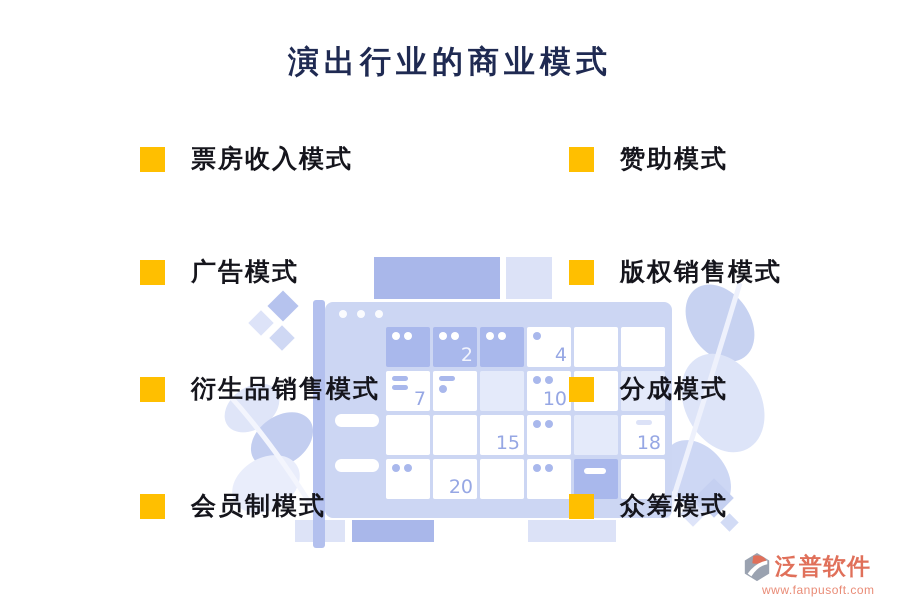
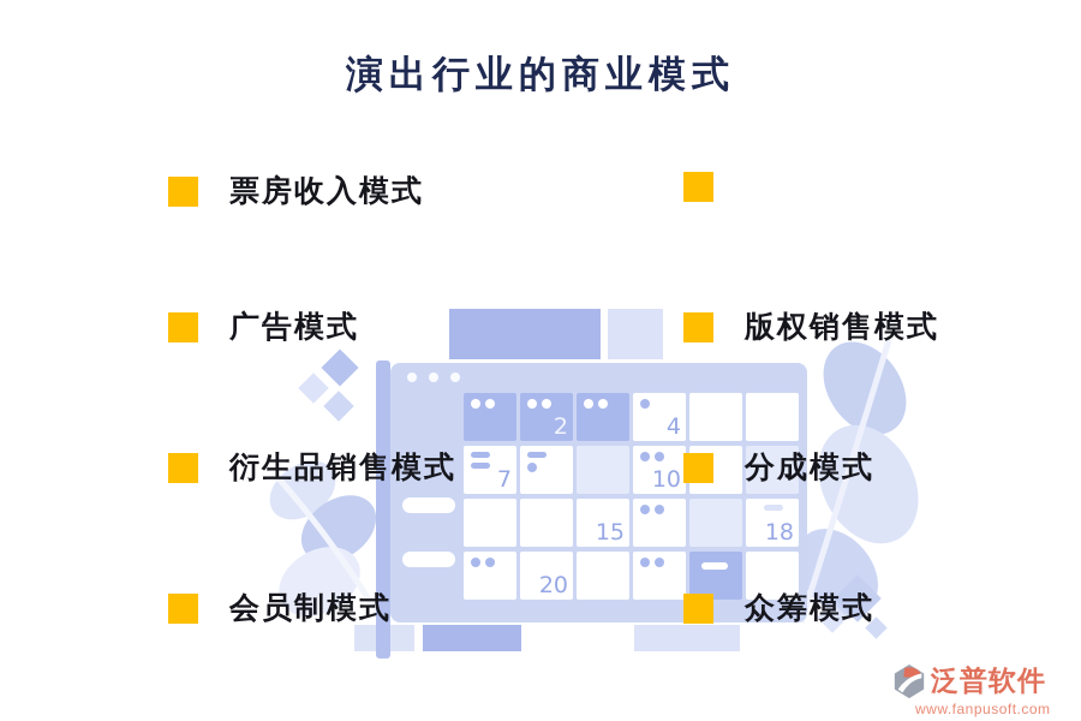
  演出行业的商业模式
  2
  4
  7
  10
  15
  18
  20
  票房收入模式
  广告模式
  衍生品销售模式
  会员制模式
- 赞助模式
  版权销售模式
  分成模式
  众筹模式
  泛普软件
  www.fanpusoft.com
